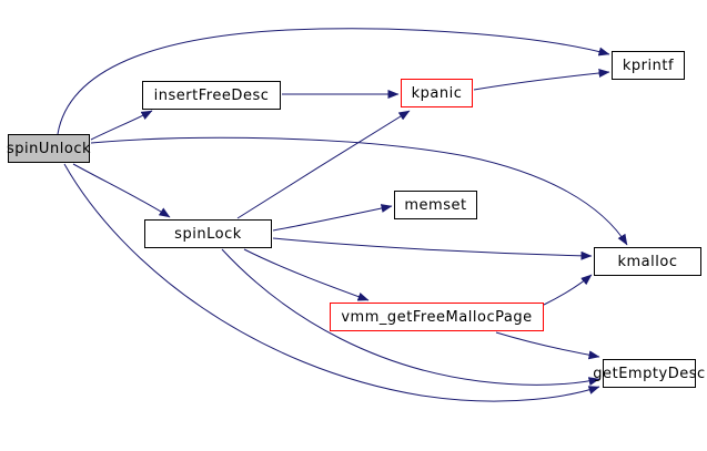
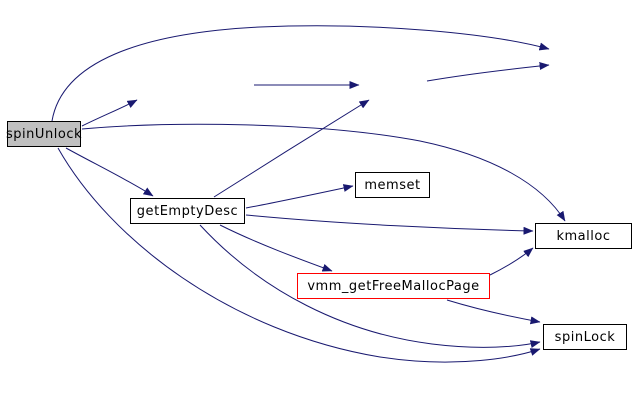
  spinUnlock
- insertFreeDesc
- kpanic
- kprintf
- spinLock
+ getEmptyDesc
  memset
  kmalloc
  vmm_getFreeMallocPage
- getEmptyDesc
+ spinLock
